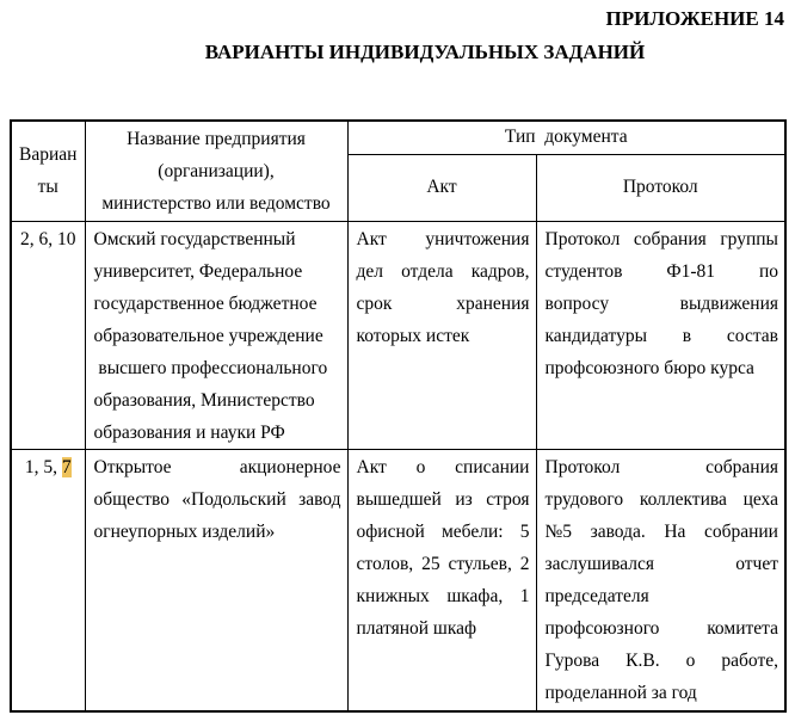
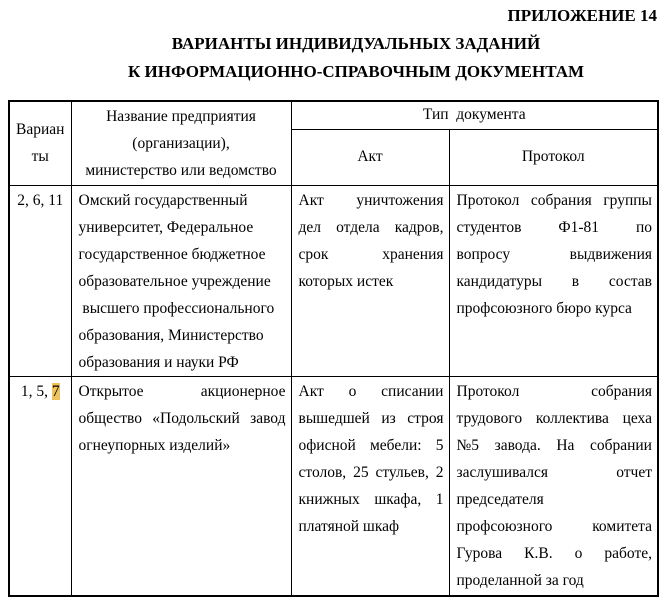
  ПРИЛОЖЕНИЕ 14
  ВАРИАНТЫ ИНДИВИДУАЛЬНЫХ ЗАДАНИЙ
+ К ИНФОРМАЦИОННО-СПРАВОЧНЫМ ДОКУМЕНТАМ
  Варианты	Название предприятия(организации),министерство или ведомство	Тип документа
  Акт	Протокол
- 2, 6, 10	Омский государственныйуниверситет, Федеральноегосударственное бюджетноеобразовательное учреждение высшего профессиональногообразования, Министерствообразования и науки РФ	Акт уничтожениядел отдела кадров,срок хранениякоторых истек	Протокол собрания группыстудентов Ф1-81 повопросу выдвижениякандидатуры в составпрофсоюзного бюро курса
+ 2, 6, 11	Омский государственныйуниверситет, Федеральноегосударственное бюджетноеобразовательное учреждение высшего профессиональногообразования, Министерствообразования и науки РФ	Акт уничтожениядел отдела кадров,срок хранениякоторых истек	Протокол собрания группыстудентов Ф1-81 повопросу выдвижениякандидатуры в составпрофсоюзного бюро курса
  1, 5, 7	Открытое акционерноеобщество «Подольский заводогнеупорных изделий»	Акт о списаниивышедшей из строяофисной мебели: 5столов, 25 стульев, 2книжных шкафа, 1платяной шкаф	Протокол собраниятрудового коллектива цеха№5 завода. На собраниизаслушивался отчетпредседателяпрофсоюзного комитетаГурова К.В. о работе,проделанной за год
